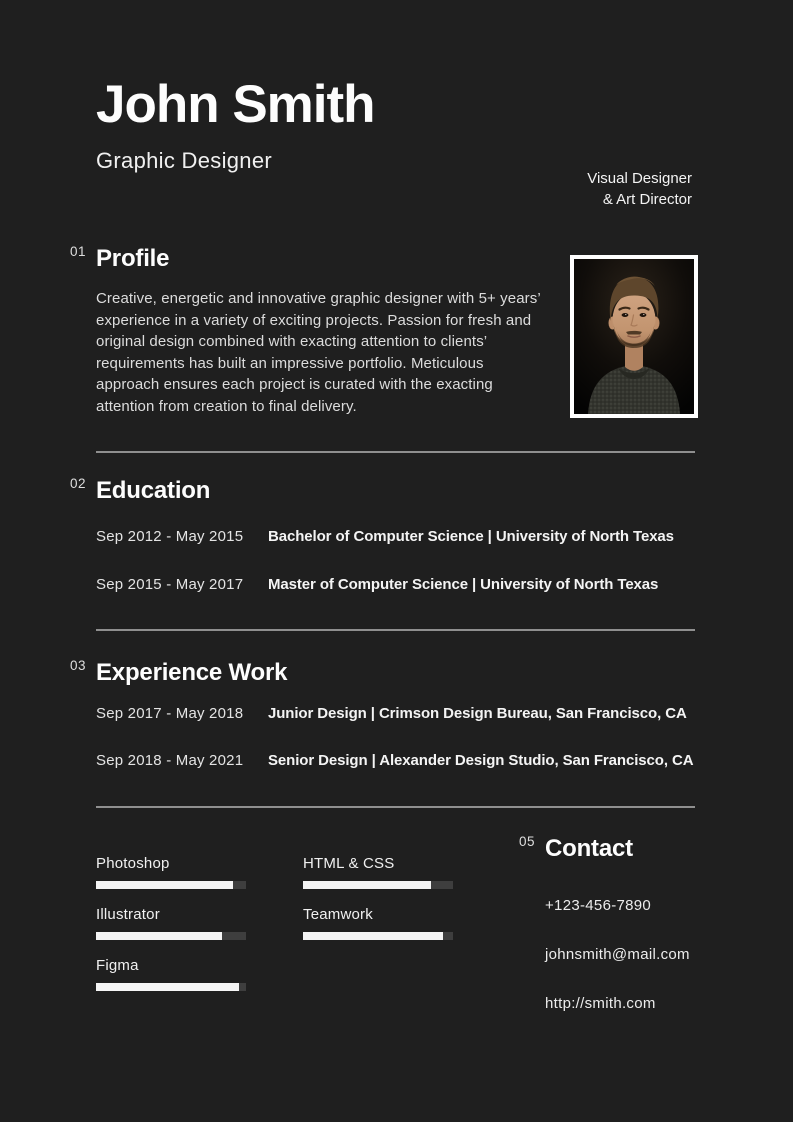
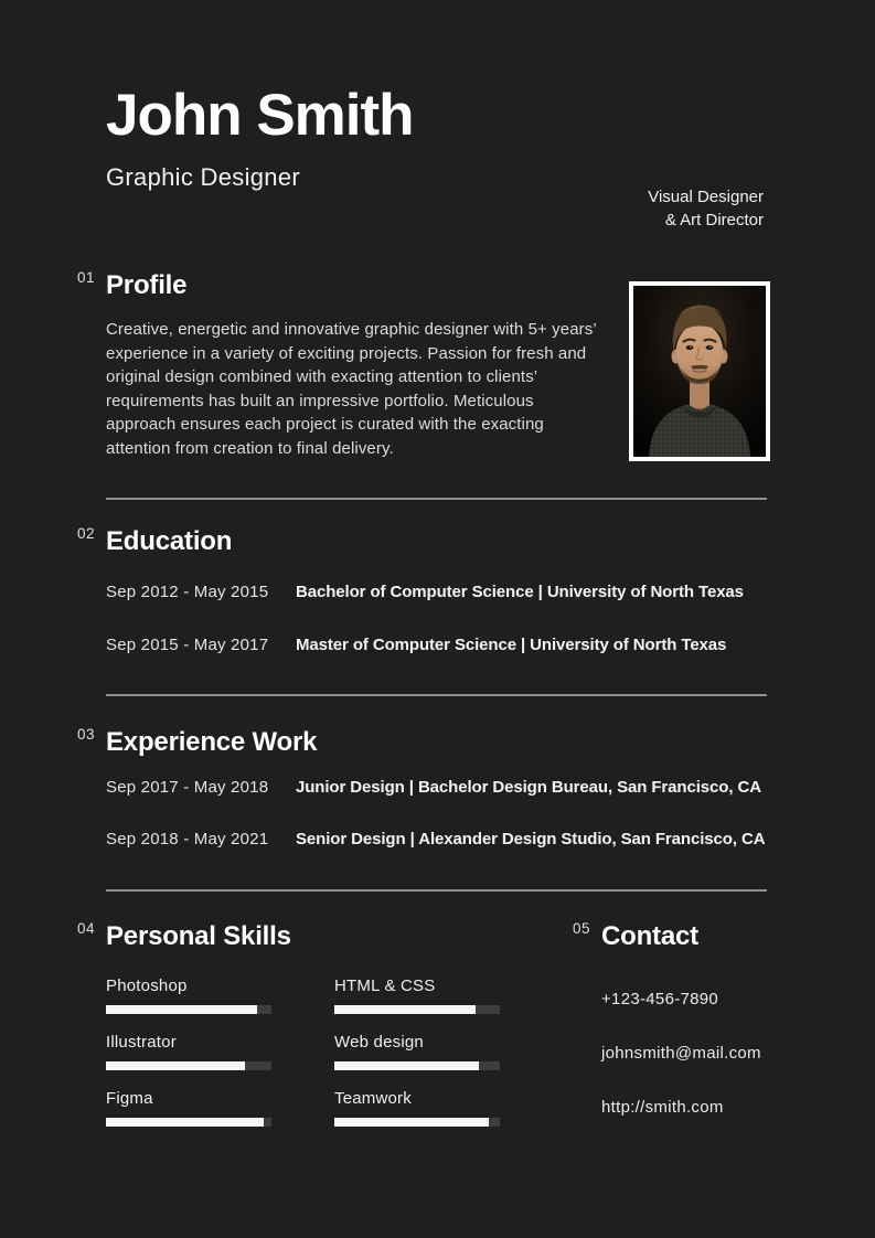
  John Smith
  Graphic Designer
  01
  Profile
  Creative, energetic and innovative graphic designer with 5+ years’ experience in a variety of exciting projects. Passion for fresh and original design combined with exacting attention to clients’ requirements has built an impressive portfolio. Meticulous approach ensures each project is curated with the exacting attention from creation to final delivery.
  02
  Education
  Sep 2012 - May 2015
  Bachelor of Computer Science | University of North Texas
  Sep 2015 - May 2017
  Master of Computer Science | University of North Texas
  03
  Experience Work
  Sep 2017 - May 2018
- Junior Design | Crimson Design Bureau, San Francisco, CA
+ Junior Design | Bachelor Design Bureau, San Francisco, CA
  Sep 2018 - May 2021
  Senior Design | Alexander Design Studio, San Francisco, CA
+ 04
+ Personal Skills
  Photoshop
  Illustrator
  Figma
  HTML & CSS
+ Web design
  Teamwork
  05
  Contact
  +123-456-7890
  johnsmith@mail.com
  http://smith.com
  Visual Designer
  & Art Director
